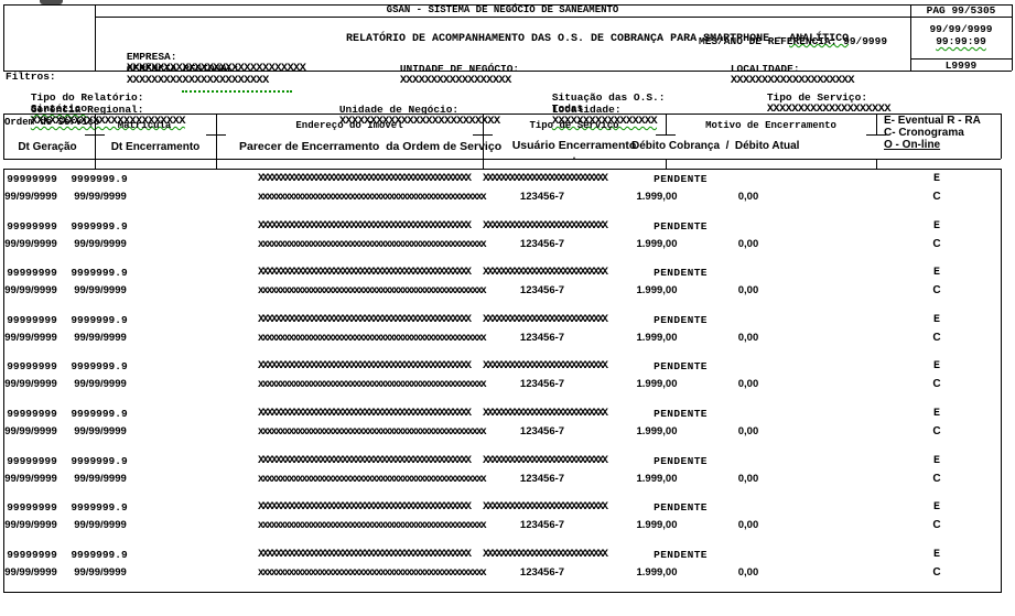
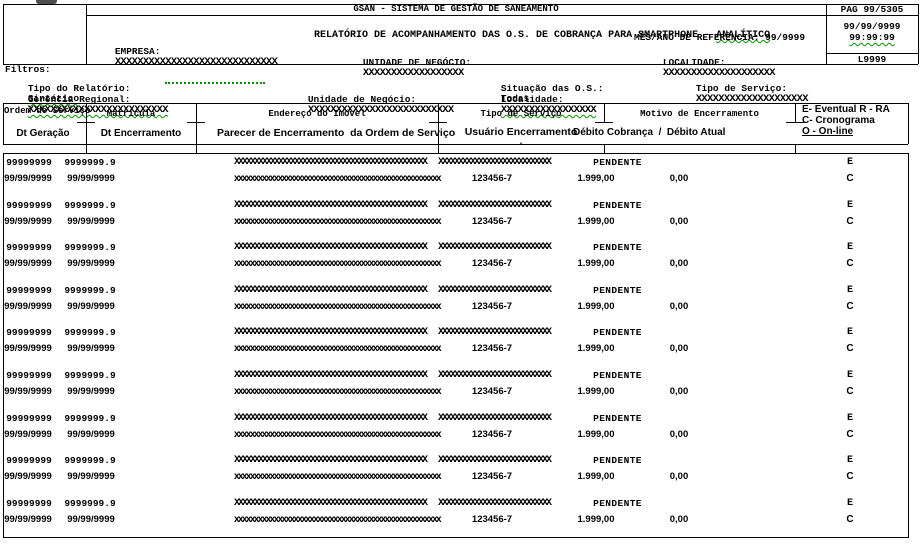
- GSAN - SISTEMA DE NEGÓCIO DE SANEAMENTO
+ GSAN - SISTEMA DE GESTÃO DE SANEAMENTO
  RELATÓRIO DE ACOMPANHAMENTO DAS O.S. DE COBRANÇA PARA SMARTPHONE - ANALÍTICO
  MÊS/ANO DE REFERÊNCIA: 99/9999
  EMPRESA: XXXXXXXXXXXXXXXXXXXXXXXXXXXXX
- GERÊNCIA REGIONAL: XXXXXXXXXXXXXXXXXXXXXXX
  UNIDADE DE NEGÓCIO: XXXXXXXXXXXXXXXXXX
  LOCALIDADE: XXXXXXXXXXXXXXXXXXXX
  PAG 99/5305
  99/99/9999
  99:99:99
  L9999
  Filtros:
  Tipo do Relatório: Sintético
  Situação das O.S.: Todas
  Tipo de Serviço: XXXXXXXXXXXXXXXXXXXX
  Gerência Regional: XXXXXXXXXXXXXXXXXXXXXXXX
  Unidade de Negócio: XXXXXXXXXXXXXXXXXXXXXXXXXX
  Localidade: XXXXXXXXXXXXXXXXX
  Ordem de Serv
  Dt Geração
  Matrícula
  Dt Encerramento
  Endereço do Imóvel
  Parecer de Encerramento da Ordem de Serviço
  Tipo de Serviço
  Usuário Encerramento
  .
  Motivo de Encerramento
  Débito Cobrança / Débito Atual
  E- Eventual R - RA
  C- Cronograma
  O - On-line
  99999999
  9999999.9
  XXXXXXXXXXXXXXXXXXXXXXXXXXXXXXXXXXXXXXXXXXXXXXXX
  XXXXXXXXXXXXXXXXXXXXXXXXXXXX
  PENDENTE
  E
  99/99/9999
  99/99/9999
  xxxxxxxxxxxxxxxxxxxxxxxxxxxxxxxxxxxxxxxxxxxxxxxxxxxx
  123456-7
  1.999,00
  0,00
  C
  99999999
  9999999.9
  XXXXXXXXXXXXXXXXXXXXXXXXXXXXXXXXXXXXXXXXXXXXXXXX
  XXXXXXXXXXXXXXXXXXXXXXXXXXXX
  PENDENTE
  E
  99/99/9999
  99/99/9999
  xxxxxxxxxxxxxxxxxxxxxxxxxxxxxxxxxxxxxxxxxxxxxxxxxxxx
  123456-7
  1.999,00
  0,00
  C
  99999999
  9999999.9
  XXXXXXXXXXXXXXXXXXXXXXXXXXXXXXXXXXXXXXXXXXXXXXXX
  XXXXXXXXXXXXXXXXXXXXXXXXXXXX
  PENDENTE
  E
  99/99/9999
  99/99/9999
  xxxxxxxxxxxxxxxxxxxxxxxxxxxxxxxxxxxxxxxxxxxxxxxxxxxx
  123456-7
  1.999,00
  0,00
  C
  99999999
  9999999.9
  XXXXXXXXXXXXXXXXXXXXXXXXXXXXXXXXXXXXXXXXXXXXXXXX
  XXXXXXXXXXXXXXXXXXXXXXXXXXXX
  PENDENTE
  E
  99/99/9999
  99/99/9999
  xxxxxxxxxxxxxxxxxxxxxxxxxxxxxxxxxxxxxxxxxxxxxxxxxxxx
  123456-7
  1.999,00
  0,00
  C
  99999999
  9999999.9
  XXXXXXXXXXXXXXXXXXXXXXXXXXXXXXXXXXXXXXXXXXXXXXXX
  XXXXXXXXXXXXXXXXXXXXXXXXXXXX
  PENDENTE
  E
  99/99/9999
  99/99/9999
  xxxxxxxxxxxxxxxxxxxxxxxxxxxxxxxxxxxxxxxxxxxxxxxxxxxx
  123456-7
  1.999,00
  0,00
  C
  99999999
  9999999.9
  XXXXXXXXXXXXXXXXXXXXXXXXXXXXXXXXXXXXXXXXXXXXXXXX
  XXXXXXXXXXXXXXXXXXXXXXXXXXXX
  PENDENTE
  E
  99/99/9999
  99/99/9999
  xxxxxxxxxxxxxxxxxxxxxxxxxxxxxxxxxxxxxxxxxxxxxxxxxxxx
  123456-7
  1.999,00
  0,00
  C
  99999999
  9999999.9
  XXXXXXXXXXXXXXXXXXXXXXXXXXXXXXXXXXXXXXXXXXXXXXXX
  XXXXXXXXXXXXXXXXXXXXXXXXXXXX
  PENDENTE
  E
  99/99/9999
  99/99/9999
  xxxxxxxxxxxxxxxxxxxxxxxxxxxxxxxxxxxxxxxxxxxxxxxxxxxx
  123456-7
  1.999,00
  0,00
  C
  99999999
  9999999.9
  XXXXXXXXXXXXXXXXXXXXXXXXXXXXXXXXXXXXXXXXXXXXXXXX
  XXXXXXXXXXXXXXXXXXXXXXXXXXXX
  PENDENTE
  E
  99/99/9999
  99/99/9999
  xxxxxxxxxxxxxxxxxxxxxxxxxxxxxxxxxxxxxxxxxxxxxxxxxxxx
  123456-7
  1.999,00
  0,00
  C
  99999999
  9999999.9
  XXXXXXXXXXXXXXXXXXXXXXXXXXXXXXXXXXXXXXXXXXXXXXXX
  XXXXXXXXXXXXXXXXXXXXXXXXXXXX
  PENDENTE
  E
  99/99/9999
  99/99/9999
  xxxxxxxxxxxxxxxxxxxxxxxxxxxxxxxxxxxxxxxxxxxxxxxxxxxx
  123456-7
  1.999,00
  0,00
  C
